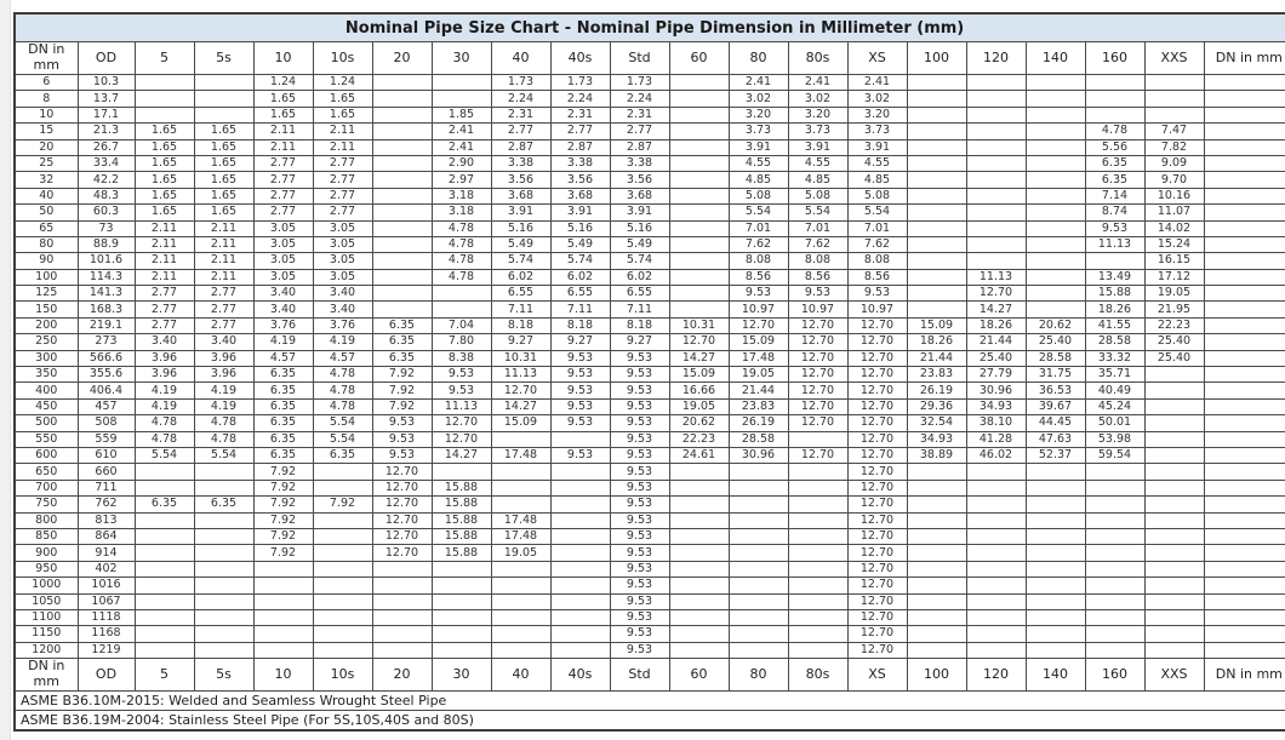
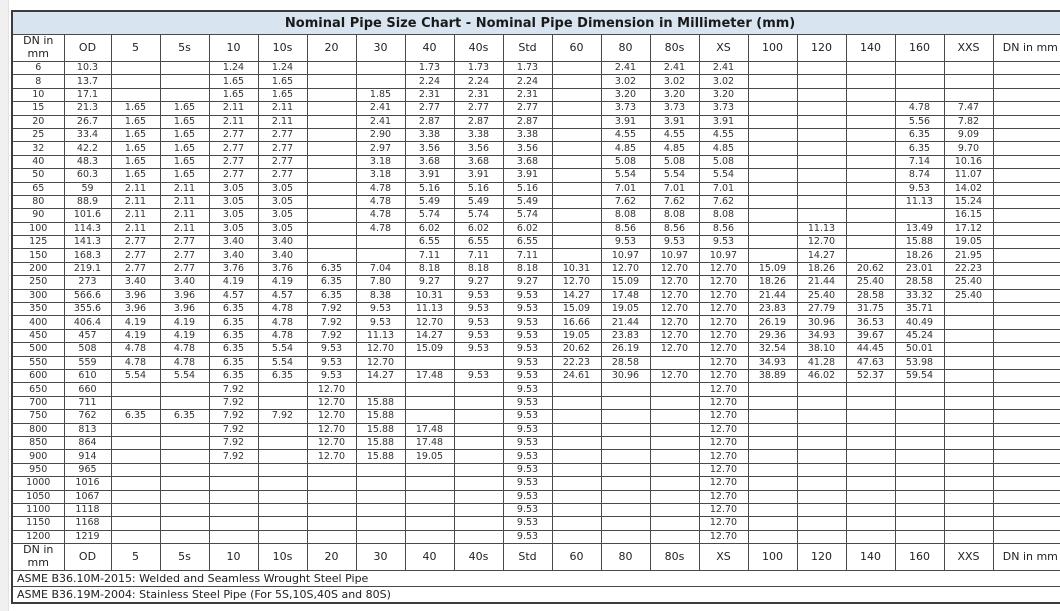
  Nominal Pipe Size Chart - Nominal Pipe Dimension in Millimeter (mm)
  DN in mm	OD	5	5s	10	10s	20	30	40	40s	Std	60	80	80s	XS	100	120	140	160	XXS	DN in mm
  6	10.3			1.24	1.24			1.73	1.73	1.73		2.41	2.41	2.41
  8	13.7			1.65	1.65			2.24	2.24	2.24		3.02	3.02	3.02
  10	17.1			1.65	1.65		1.85	2.31	2.31	2.31		3.20	3.20	3.20
  15	21.3	1.65	1.65	2.11	2.11		2.41	2.77	2.77	2.77		3.73	3.73	3.73				4.78	7.47
  20	26.7	1.65	1.65	2.11	2.11		2.41	2.87	2.87	2.87		3.91	3.91	3.91				5.56	7.82
  25	33.4	1.65	1.65	2.77	2.77		2.90	3.38	3.38	3.38		4.55	4.55	4.55				6.35	9.09
  32	42.2	1.65	1.65	2.77	2.77		2.97	3.56	3.56	3.56		4.85	4.85	4.85				6.35	9.70
  40	48.3	1.65	1.65	2.77	2.77		3.18	3.68	3.68	3.68		5.08	5.08	5.08				7.14	10.16
  50	60.3	1.65	1.65	2.77	2.77		3.18	3.91	3.91	3.91		5.54	5.54	5.54				8.74	11.07
- 65	73	2.11	2.11	3.05	3.05		4.78	5.16	5.16	5.16		7.01	7.01	7.01				9.53	14.02
+ 65	59	2.11	2.11	3.05	3.05		4.78	5.16	5.16	5.16		7.01	7.01	7.01				9.53	14.02
  80	88.9	2.11	2.11	3.05	3.05		4.78	5.49	5.49	5.49		7.62	7.62	7.62				11.13	15.24
  90	101.6	2.11	2.11	3.05	3.05		4.78	5.74	5.74	5.74		8.08	8.08	8.08					16.15
  100	114.3	2.11	2.11	3.05	3.05		4.78	6.02	6.02	6.02		8.56	8.56	8.56		11.13		13.49	17.12
  125	141.3	2.77	2.77	3.40	3.40			6.55	6.55	6.55		9.53	9.53	9.53		12.70		15.88	19.05
  150	168.3	2.77	2.77	3.40	3.40			7.11	7.11	7.11		10.97	10.97	10.97		14.27		18.26	21.95
- 200	219.1	2.77	2.77	3.76	3.76	6.35	7.04	8.18	8.18	8.18	10.31	12.70	12.70	12.70	15.09	18.26	20.62	41.55	22.23
+ 200	219.1	2.77	2.77	3.76	3.76	6.35	7.04	8.18	8.18	8.18	10.31	12.70	12.70	12.70	15.09	18.26	20.62	23.01	22.23
  250	273	3.40	3.40	4.19	4.19	6.35	7.80	9.27	9.27	9.27	12.70	15.09	12.70	12.70	18.26	21.44	25.40	28.58	25.40
  300	566.6	3.96	3.96	4.57	4.57	6.35	8.38	10.31	9.53	9.53	14.27	17.48	12.70	12.70	21.44	25.40	28.58	33.32	25.40
  350	355.6	3.96	3.96	6.35	4.78	7.92	9.53	11.13	9.53	9.53	15.09	19.05	12.70	12.70	23.83	27.79	31.75	35.71
  400	406.4	4.19	4.19	6.35	4.78	7.92	9.53	12.70	9.53	9.53	16.66	21.44	12.70	12.70	26.19	30.96	36.53	40.49
  450	457	4.19	4.19	6.35	4.78	7.92	11.13	14.27	9.53	9.53	19.05	23.83	12.70	12.70	29.36	34.93	39.67	45.24
  500	508	4.78	4.78	6.35	5.54	9.53	12.70	15.09	9.53	9.53	20.62	26.19	12.70	12.70	32.54	38.10	44.45	50.01
  550	559	4.78	4.78	6.35	5.54	9.53	12.70			9.53	22.23	28.58		12.70	34.93	41.28	47.63	53.98
  600	610	5.54	5.54	6.35	6.35	9.53	14.27	17.48	9.53	9.53	24.61	30.96	12.70	12.70	38.89	46.02	52.37	59.54
  650	660			7.92		12.70				9.53				12.70
  700	711			7.92		12.70	15.88			9.53				12.70
  750	762	6.35	6.35	7.92	7.92	12.70	15.88			9.53				12.70
  800	813			7.92		12.70	15.88	17.48		9.53				12.70
  850	864			7.92		12.70	15.88	17.48		9.53				12.70
  900	914			7.92		12.70	15.88	19.05		9.53				12.70
- 950	402									9.53				12.70
+ 950	965									9.53				12.70
  1000	1016									9.53				12.70
  1050	1067									9.53				12.70
  1100	1118									9.53				12.70
  1150	1168									9.53				12.70
  1200	1219									9.53				12.70
  DN in mm	OD	5	5s	10	10s	20	30	40	40s	Std	60	80	80s	XS	100	120	140	160	XXS	DN in mm
  ASME B36.10M-2015: Welded and Seamless Wrought Steel Pipe
  ASME B36.19M-2004: Stainless Steel Pipe (For 5S,10S,40S and 80S)
